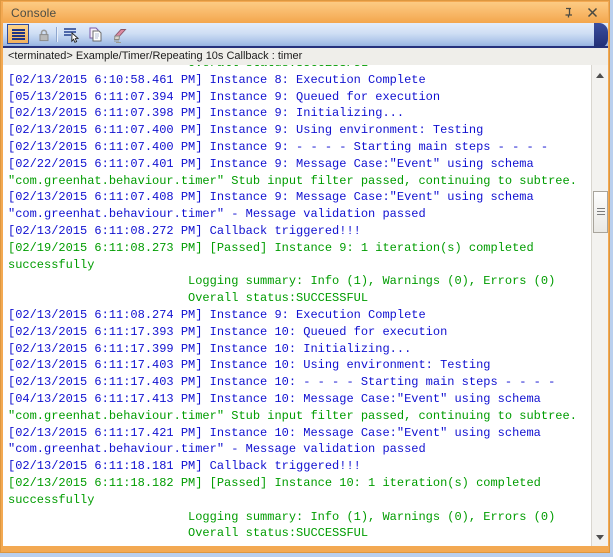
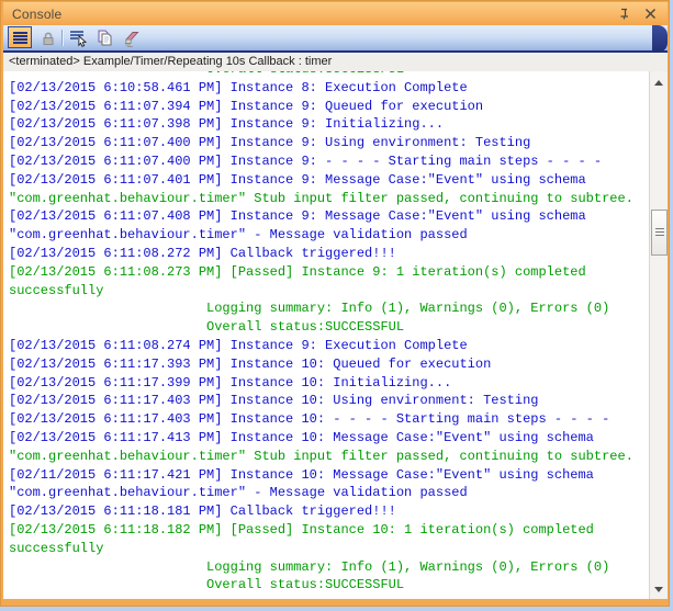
  Console
  <terminated> Example/Timer/Repeating 10s Callback : timer
  [02/13/2015 6:10:58.461 PM] Instance 8: Execution Complete
- [05/13/2015 6:11:07.394 PM] Instance 9: Queued for execution
+ [02/13/2015 6:11:07.394 PM] Instance 9: Queued for execution
  [02/13/2015 6:11:07.398 PM] Instance 9: Initializing...
  [02/13/2015 6:11:07.400 PM] Instance 9: Using environment: Testing
  [02/13/2015 6:11:07.400 PM] Instance 9: - - - - Starting main steps - - - -
- [02/22/2015 6:11:07.401 PM] Instance 9: Message Case:"Event" using schema
+ [02/13/2015 6:11:07.401 PM] Instance 9: Message Case:"Event" using schema
  "com.greenhat.behaviour.timer" Stub input filter passed, continuing to subtree.
  [02/13/2015 6:11:07.408 PM] Instance 9: Message Case:"Event" using schema
  "com.greenhat.behaviour.timer" - Message validation passed
  [02/13/2015 6:11:08.272 PM] Callback triggered!!!
- [02/19/2015 6:11:08.273 PM] [Passed] Instance 9: 1 iteration(s) completed
+ [02/13/2015 6:11:08.273 PM] [Passed] Instance 9: 1 iteration(s) completed
  successfully
  Logging summary: Info (1), Warnings (0), Errors (0)
  Overall status:SUCCESSFUL
  [02/13/2015 6:11:08.274 PM] Instance 9: Execution Complete
  [02/13/2015 6:11:17.393 PM] Instance 10: Queued for execution
  [02/13/2015 6:11:17.399 PM] Instance 10: Initializing...
  [02/13/2015 6:11:17.403 PM] Instance 10: Using environment: Testing
  [02/13/2015 6:11:17.403 PM] Instance 10: - - - - Starting main steps - - - -
- [04/13/2015 6:11:17.413 PM] Instance 10: Message Case:"Event" using schema
+ [02/13/2015 6:11:17.413 PM] Instance 10: Message Case:"Event" using schema
  "com.greenhat.behaviour.timer" Stub input filter passed, continuing to subtree.
- [02/13/2015 6:11:17.421 PM] Instance 10: Message Case:"Event" using schema
+ [02/11/2015 6:11:17.421 PM] Instance 10: Message Case:"Event" using schema
  "com.greenhat.behaviour.timer" - Message validation passed
  [02/13/2015 6:11:18.181 PM] Callback triggered!!!
  [02/13/2015 6:11:18.182 PM] [Passed] Instance 10: 1 iteration(s) completed
  successfully
  Logging summary: Info (1), Warnings (0), Errors (0)
  Overall status:SUCCESSFUL
